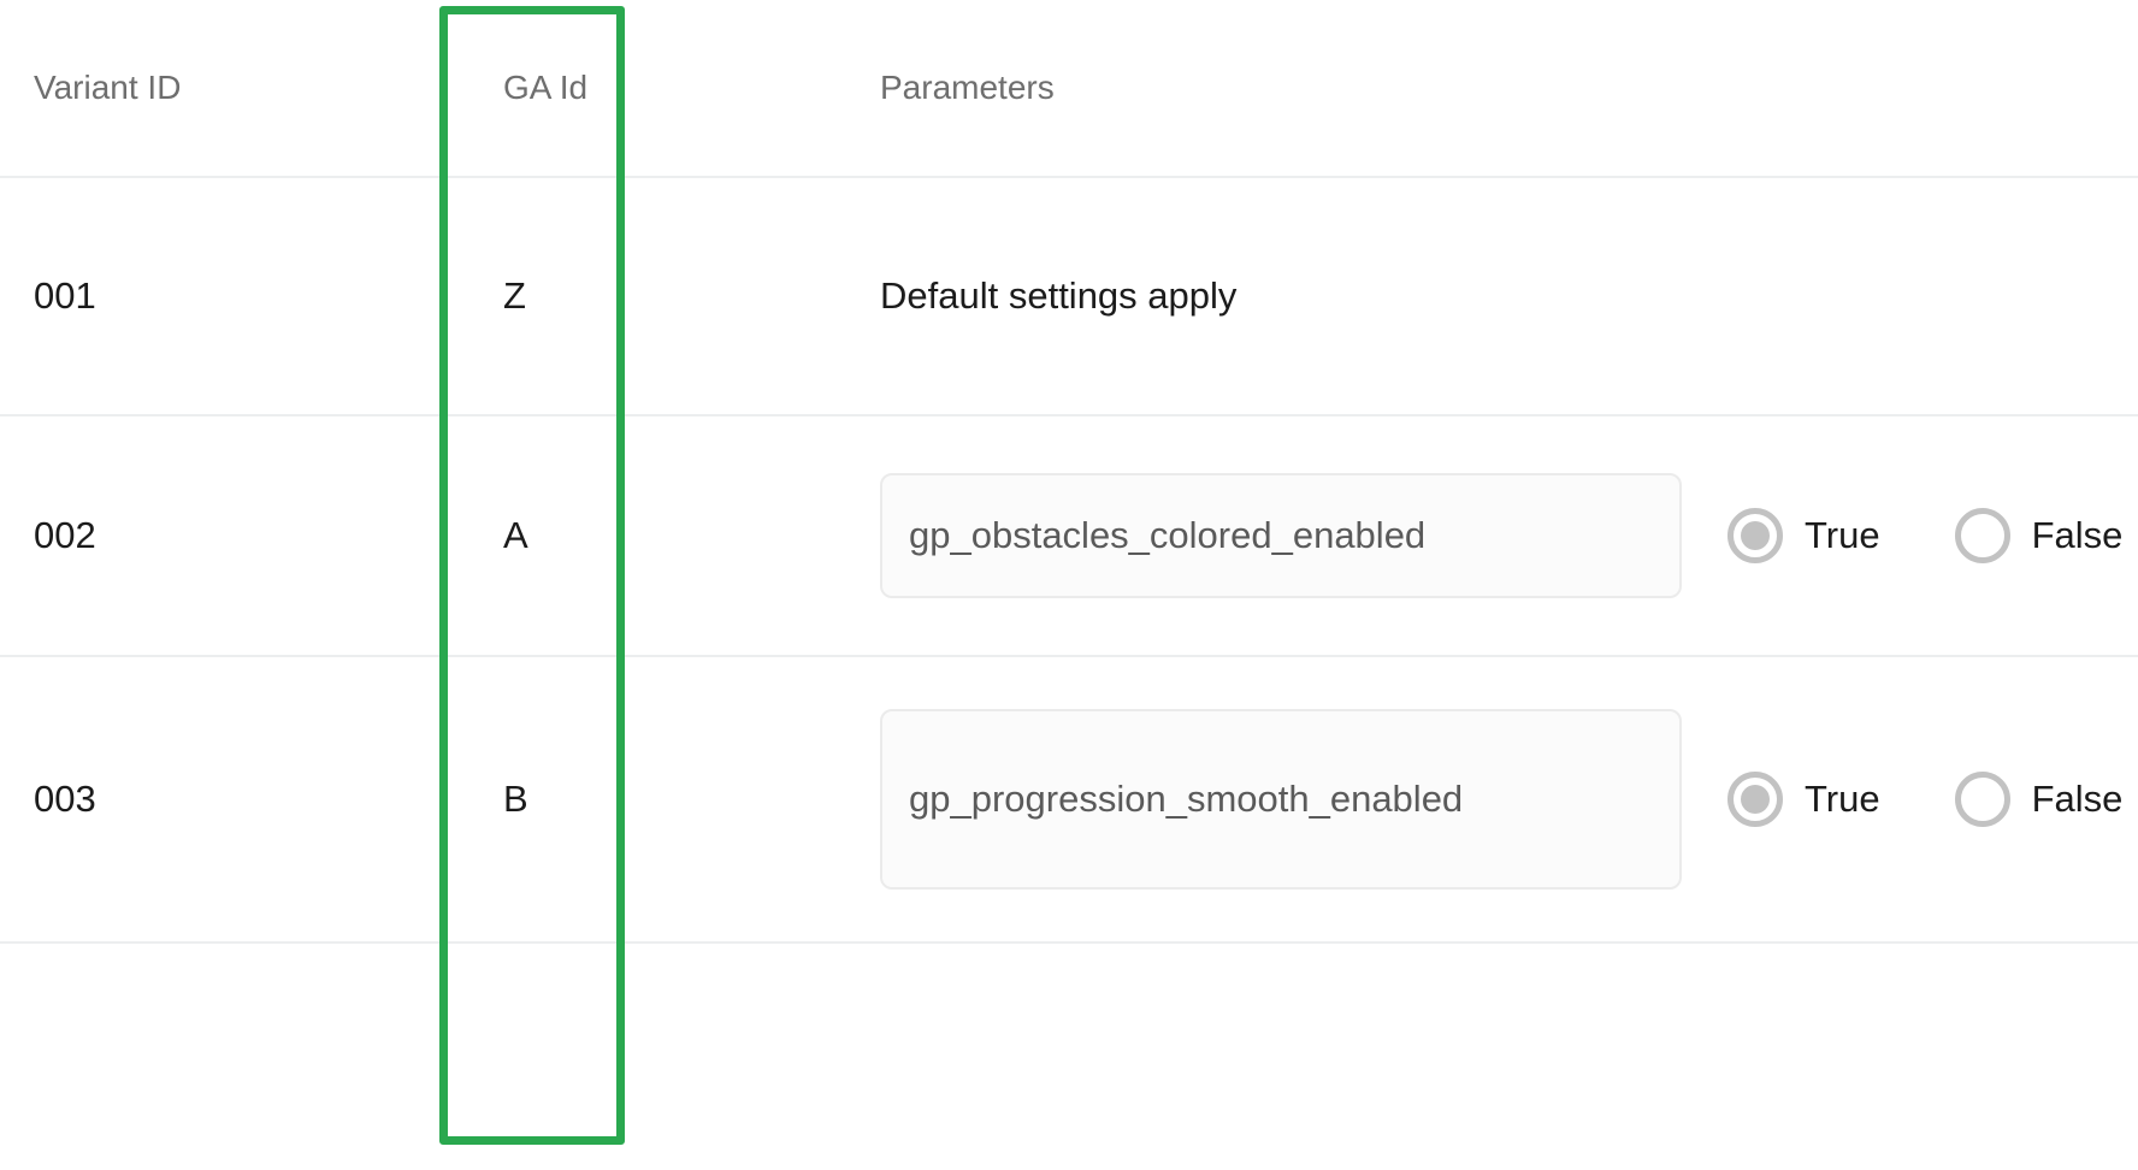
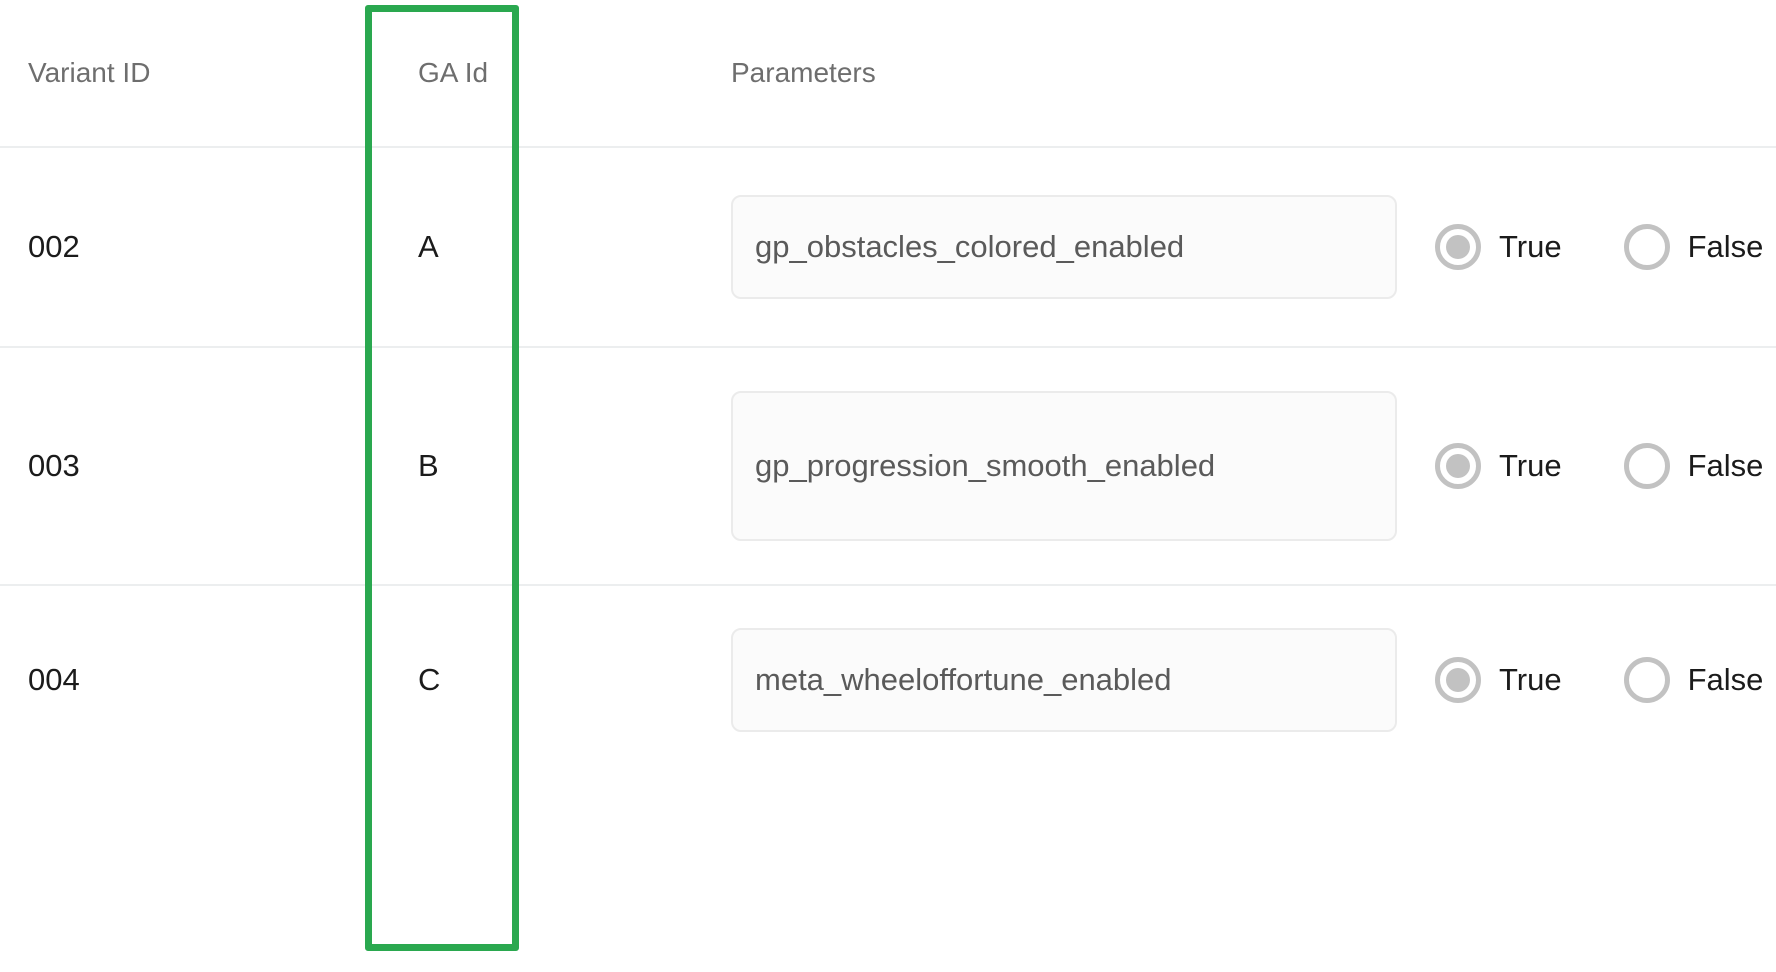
  Variant ID	GA Id	Parameters
- 001	Z	Default settings apply
  002	A	gp_obstacles_colored_enabled True False
  003	B	gp_progression_smooth_enabled True False
+ 004	C	meta_wheeloffortune_enabled True False
